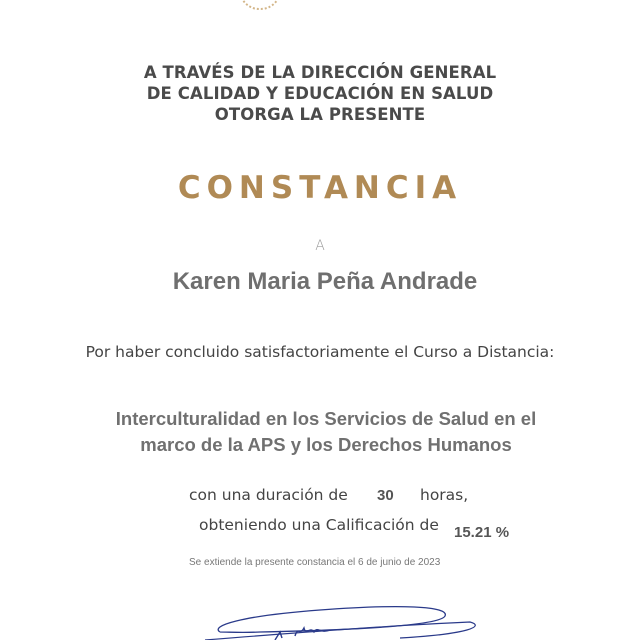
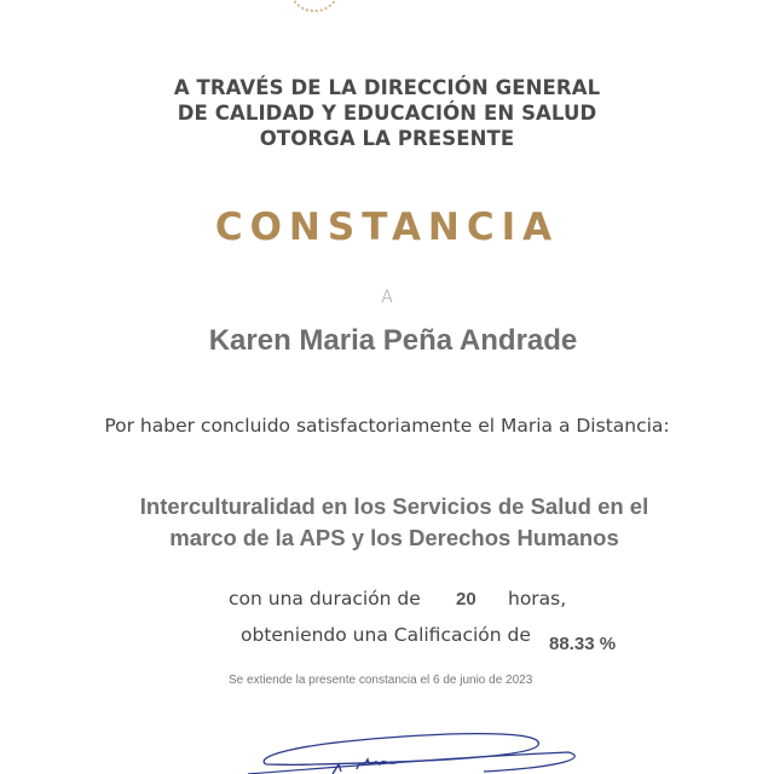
  A TRAVÉS DE LA DIRECCIÓN GENERAL
  DE CALIDAD Y EDUCACIÓN EN SALUD
  OTORGA LA PRESENTE
  CONSTANCIA
  A
  Karen Maria Peña Andrade
- Por haber concluido satisfactoriamente el Curso a Distancia:
+ Por haber concluido satisfactoriamente el Maria a Distancia:
  Interculturalidad en los Servicios de Salud en el
  marco de la APS y los Derechos Humanos
  con una duración de
- 30
+ 20
  horas,
  obteniendo una Calificación de
- 15.21 %
+ 88.33 %
  Se extiende la presente constancia el 6 de junio de 2023
